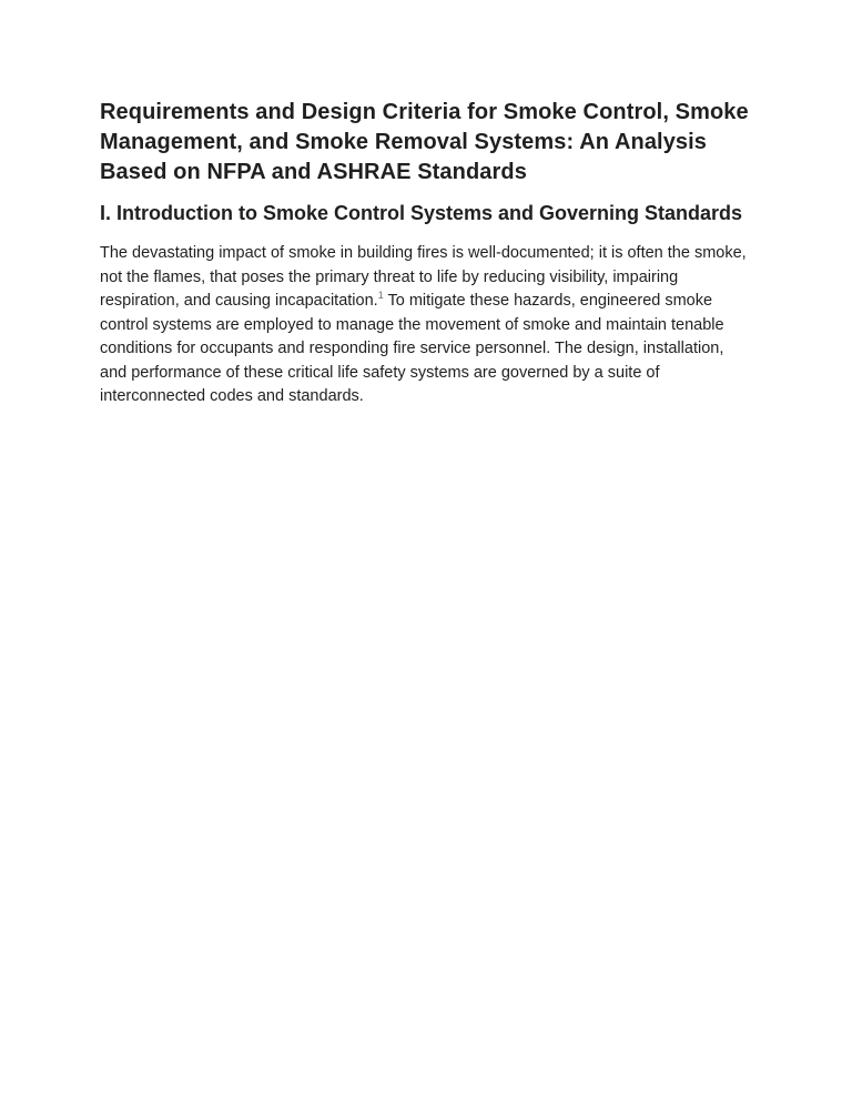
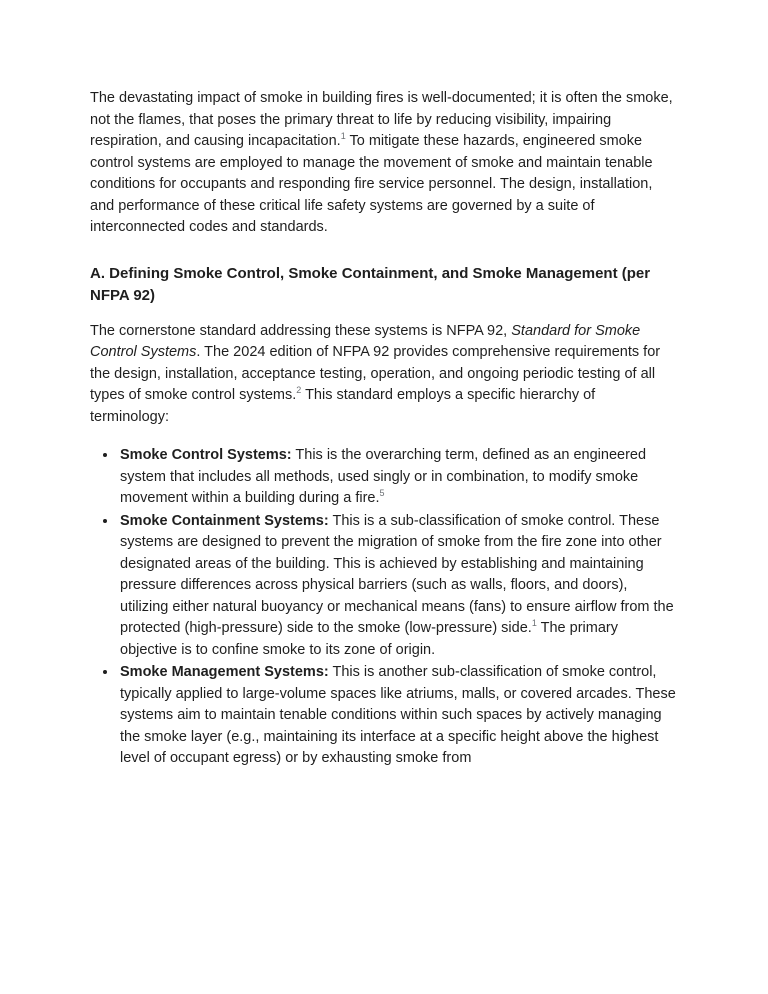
- Requirements and Design Criteria for Smoke Control, Smoke Management, and Smoke Removal Systems: An Analysis Based on NFPA and ASHRAE Standards
- I. Introduction to Smoke Control Systems and Governing Standards
  The devastating impact of smoke in building fires is well-documented; it is often the smoke, not the flames, that poses the primary threat to life by reducing visibility, impairing respiration, and causing incapacitation.1 To mitigate these hazards, engineered smoke control systems are employed to manage the movement of smoke and maintain tenable conditions for occupants and responding fire service personnel. The design, installation, and performance of these critical life safety systems are governed by a suite of interconnected codes and standards.
+ A. Defining Smoke Control, Smoke Containment, and Smoke Management (per NFPA 92)
+ The cornerstone standard addressing these systems is NFPA 92, Standard for Smoke Control Systems. The 2024 edition of NFPA 92 provides comprehensive requirements for the design, installation, acceptance testing, operation, and ongoing periodic testing of all types of smoke control systems.2 This standard employs a specific hierarchy of terminology:
+ Smoke Control Systems: This is the overarching term, defined as an engineered system that includes all methods, used singly or in combination, to modify smoke movement within a building during a fire.5
+ Smoke Containment Systems: This is a sub-classification of smoke control. These systems are designed to prevent the migration of smoke from the fire zone into other designated areas of the building. This is achieved by establishing and maintaining pressure differences across physical barriers (such as walls, floors, and doors), utilizing either natural buoyancy or mechanical means (fans) to ensure airflow from the protected (high-pressure) side to the smoke (low-pressure) side.1 The primary objective is to confine smoke to its zone of origin.
+ Smoke Management Systems: This is another sub-classification of smoke control, typically applied to large-volume spaces like atriums, malls, or covered arcades. These systems aim to maintain tenable conditions within such spaces by actively managing the smoke layer (e.g., maintaining its interface at a specific height above the highest level of occupant egress) or by exhausting smoke from
